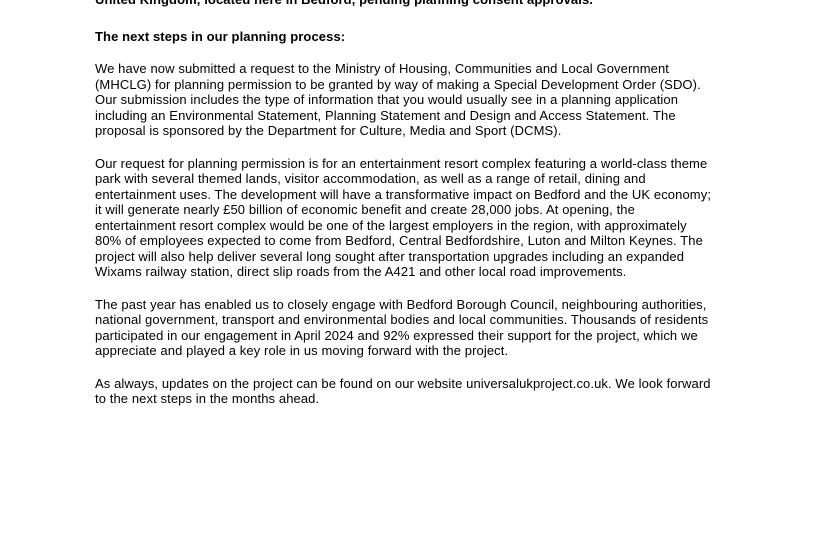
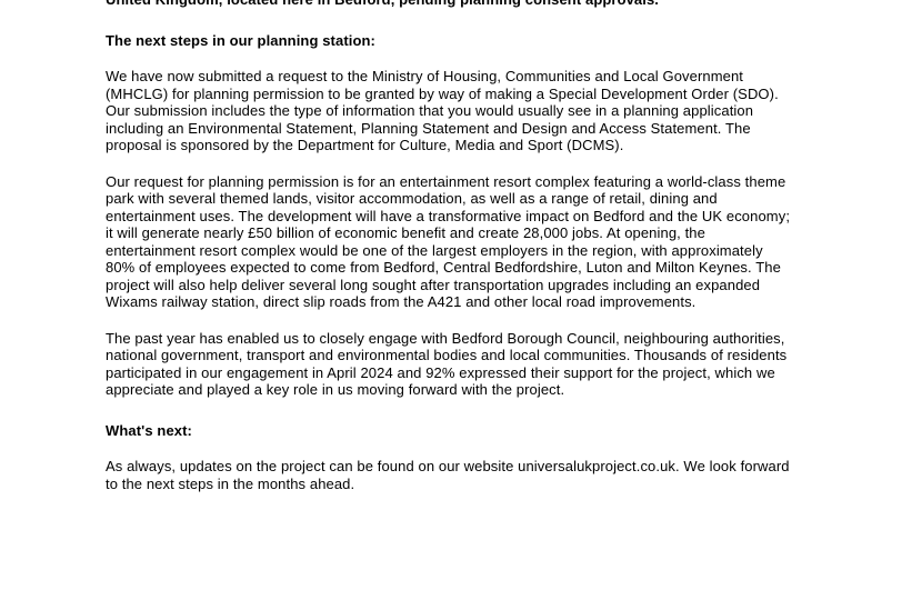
- The next steps in our planning process:
+ The next steps in our planning station:
  We have now submitted a request to the Ministry of Housing, Communities and Local Government
  (MHCLG) for planning permission to be granted by way of making a Special Development Order (SDO).
  Our submission includes the type of information that you would usually see in a planning application
  including an Environmental Statement, Planning Statement and Design and Access Statement. The
  proposal is sponsored by the Department for Culture, Media and Sport (DCMS).
  Our request for planning permission is for an entertainment resort complex featuring a world-class theme
  park with several themed lands, visitor accommodation, as well as a range of retail, dining and
  entertainment uses. The development will have a transformative impact on Bedford and the UK economy;
  it will generate nearly £50 billion of economic benefit and create 28,000 jobs. At opening, the
  entertainment resort complex would be one of the largest employers in the region, with approximately
  80% of employees expected to come from Bedford, Central Bedfordshire, Luton and Milton Keynes. The
  project will also help deliver several long sought after transportation upgrades including an expanded
  Wixams railway station, direct slip roads from the A421 and other local road improvements.
  The past year has enabled us to closely engage with Bedford Borough Council, neighbouring authorities,
  national government, transport and environmental bodies and local communities. Thousands of residents
  participated in our engagement in April 2024 and 92% expressed their support for the project, which we
  appreciate and played a key role in us moving forward with the project.
+ What's next:
  As always, updates on the project can be found on our website universalukproject.co.uk. We look forward
  to the next steps in the months ahead.
